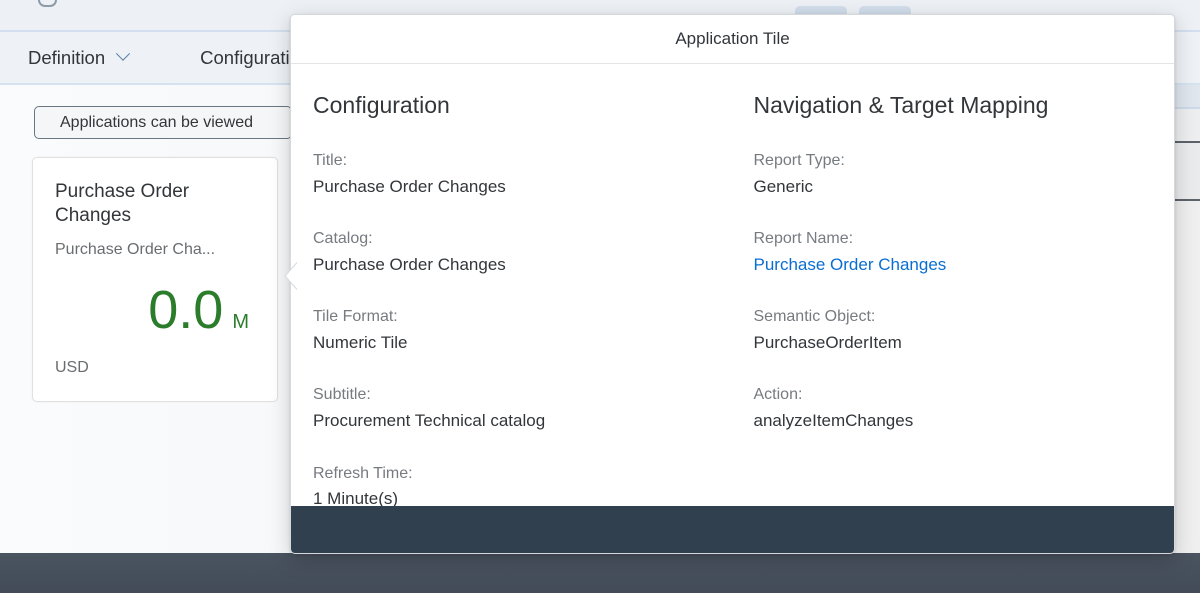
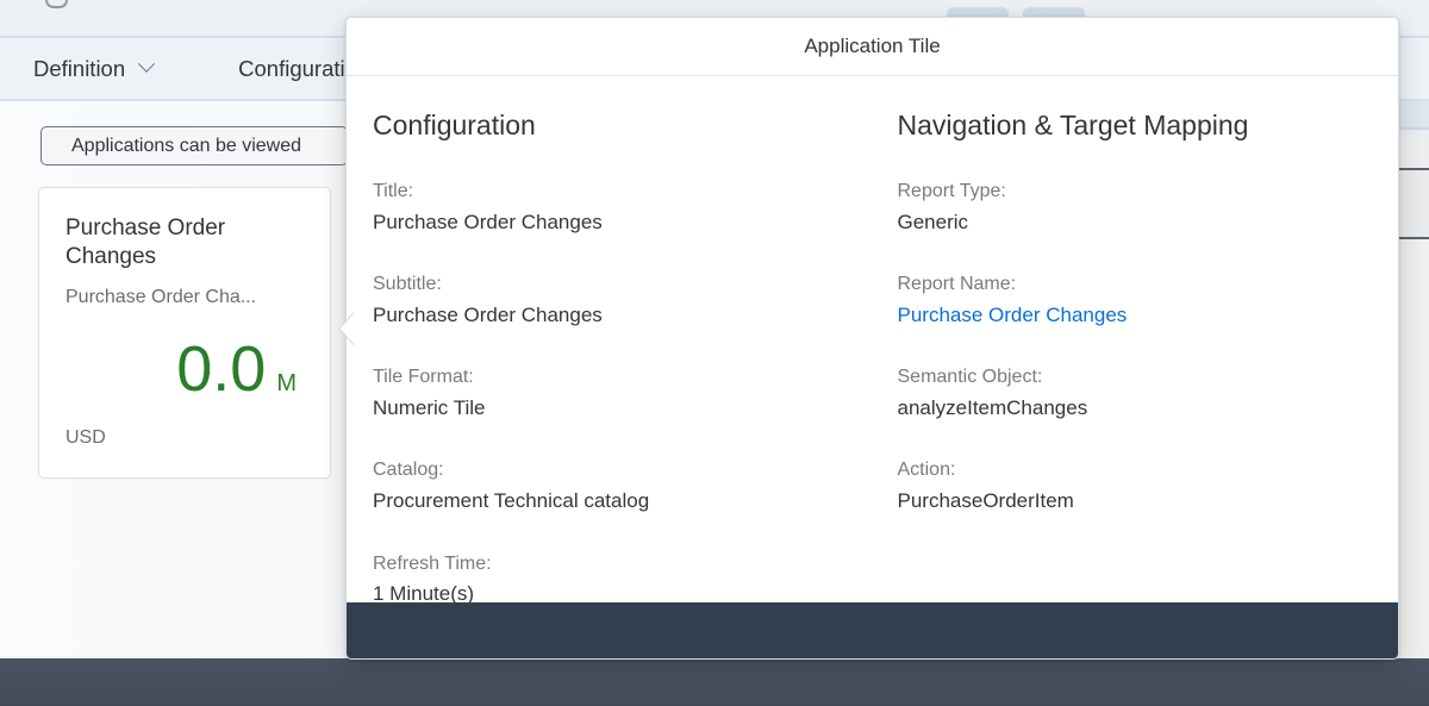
  Definition
  Configurati
  Applications can be viewed
  Purchase Order Changes
  Purchase Order Cha...
  0.0
  M
  USD
  Application Tile
  Configuration
  Title:
  Purchase Order Changes
- Catalog:
+ Subtitle:
  Purchase Order Changes
  Tile Format:
  Numeric Tile
- Subtitle:
+ Catalog:
  Procurement Technical catalog
  Refresh Time:
  1 Minute(s)
  Navigation & Target Mapping
  Report Type:
  Generic
  Report Name:
  Purchase Order Changes
  Semantic Object:
- PurchaseOrderItem
+ analyzeItemChanges
  Action:
- analyzeItemChanges
+ PurchaseOrderItem
